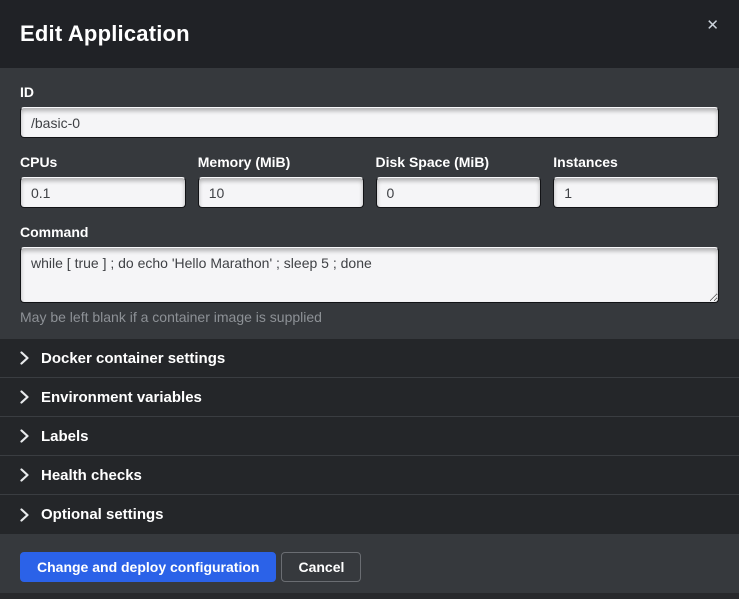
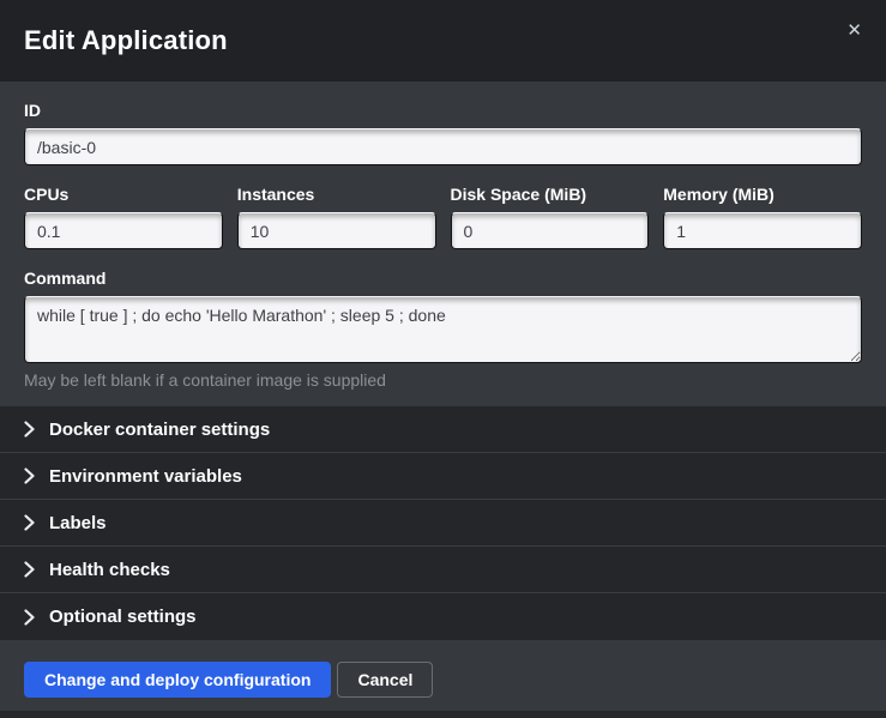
  Edit Application
  ✕
  ID
  /basic-0
  CPUs
  0.1
- Memory (MiB)
+ Instances
  10
  Disk Space (MiB)
  0
- Instances
+ Memory (MiB)
  1
  Command
  while [ true ] ; do echo 'Hello Marathon' ; sleep 5 ; done
  May be left blank if a container image is supplied
  Docker container settings
  Environment variables
  Labels
  Health checks
  Optional settings
  Change and deploy configuration
  Cancel
